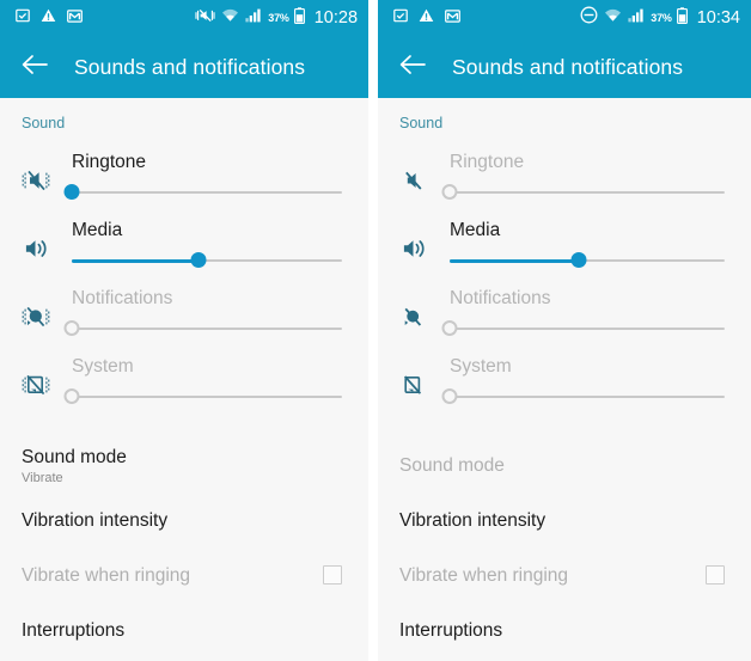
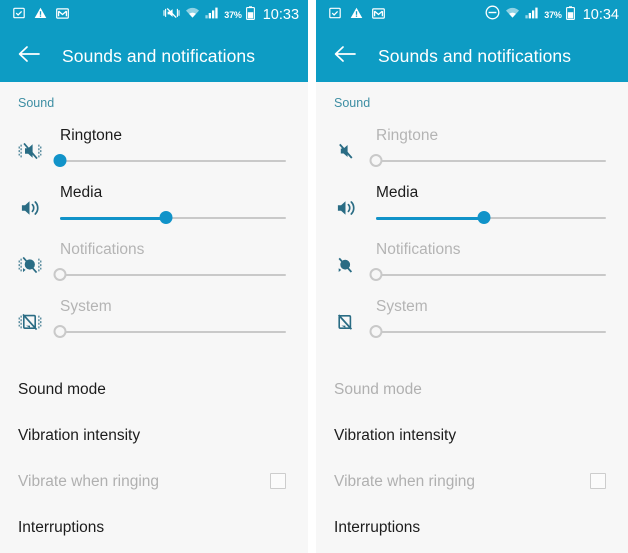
  37%
- 10:28
+ 10:33
  Sounds and notifications
  Sound
  Ringtone
  Media
  Notifications
  System
  Sound mode
- Vibrate
  Vibration intensity
  Vibrate when ringing
  Interruptions
  37%
  10:34
  Sounds and notifications
  Sound
  Ringtone
  Media
  Notifications
  System
  Sound mode
  Vibration intensity
  Vibrate when ringing
  Interruptions
